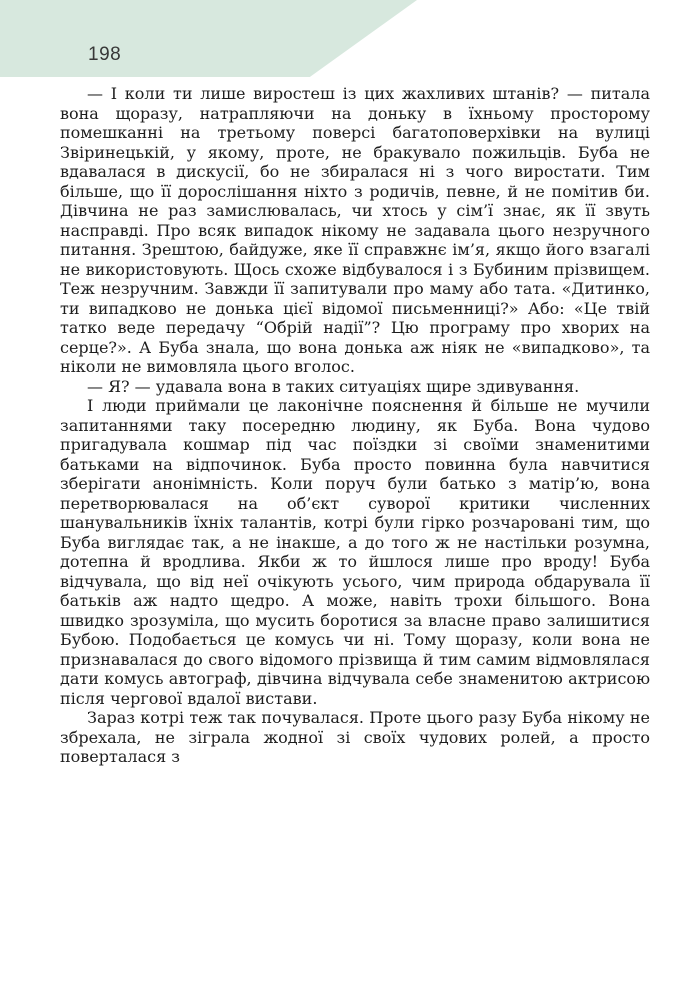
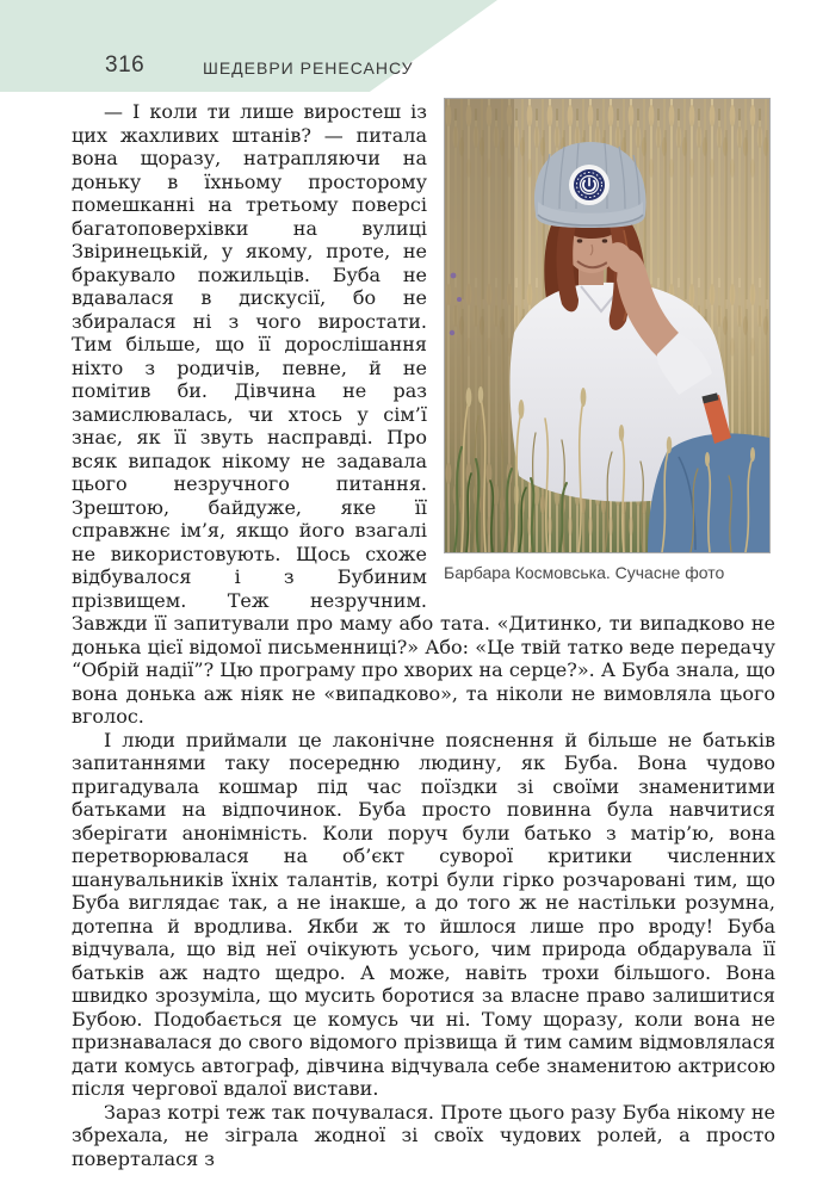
- 198
+ 316
+ ШЕДЕВРИ РЕНЕСАНСУ
+ Барбара Космовська. Сучасне фото
  — І коли ти лише виростеш із цих жахливих штанів? — питала вона щоразу, натрапляючи на доньку в їхньому просторому помешканні на третьому поверсі багатоповерхівки на вулиці Звіринецькій, у якому, проте, не бракувало пожильців. Буба не вдавалася в дискусії, бо не збиралася ні з чого виростати. Тим більше, що її дорослішання ніхто з родичів, певне, й не помітив би. Дівчина не раз замислювалась, чи хтось у сім’ї знає, як її звуть насправді. Про всяк випадок нікому не задавала цього незручного питання. Зрештою, байдуже, яке її справжнє ім’я, якщо його взагалі не використовують. Щось схоже відбувалося і з Бубиним прізвищем. Теж незручним. Завжди її запитували про маму або тата. «Дитинко, ти випадково не донька цієї відомої письменниці?» Або: «Це твій татко веде передачу “Обрій надії”? Цю програму про хворих на серце?». А Буба знала, що вона донька аж ніяк не «випадково», та ніколи не вимовляла цього вголос.
- — Я? — удавала вона в таких ситуаціях щире здивування.
- І люди приймали це лаконічне пояснення й більше не мучили запитаннями таку посередню людину, як Буба. Вона чудово пригадувала кошмар під час поїздки зі своїми знаменитими батьками на відпочинок. Буба просто повинна була навчитися зберігати анонімність. Коли поруч були батько з матір’ю, вона перетворювалася на об’єкт суворої критики численних шанувальників їхніх талантів, котрі були гірко розчаровані тим, що Буба виглядає так, а не інакше, а до того ж не настільки розумна, дотепна й вродлива. Якби ж то йшлося лише про вроду! Буба відчувала, що від неї очікують усього, чим природа обдарувала її батьків аж надто щедро. А може, навіть трохи більшого. Вона швидко зрозуміла, що мусить боротися за власне право залишитися Бубою. Подобається це комусь чи ні. Тому щоразу, коли вона не признавалася до свого відомого прізвища й тим самим відмовлялася дати комусь автограф, дівчина відчувала себе знаменитою актрисою після чергової вдалої вистави.
+ І люди приймали це лаконічне пояснення й більше не батьків запитаннями таку посередню людину, як Буба. Вона чудово пригадувала кошмар під час поїздки зі своїми знаменитими батьками на відпочинок. Буба просто повинна була навчитися зберігати анонімність. Коли поруч були батько з матір’ю, вона перетворювалася на об’єкт суворої критики численних шанувальників їхніх талантів, котрі були гірко розчаровані тим, що Буба виглядає так, а не інакше, а до того ж не настільки розумна, дотепна й вродлива. Якби ж то йшлося лише про вроду! Буба відчувала, що від неї очікують усього, чим природа обдарувала її батьків аж надто щедро. А може, навіть трохи більшого. Вона швидко зрозуміла, що мусить боротися за власне право залишитися Бубою. Подобається це комусь чи ні. Тому щоразу, коли вона не признавалася до свого відомого прізвища й тим самим відмовлялася дати комусь автограф, дівчина відчувала себе знаменитою актрисою після чергової вдалої вистави.
  Зараз котрі теж так почувалася. Проте цього разу Буба нікому не збрехала, не зіграла жодної зі своїх чудових ролей, а просто поверталася з
